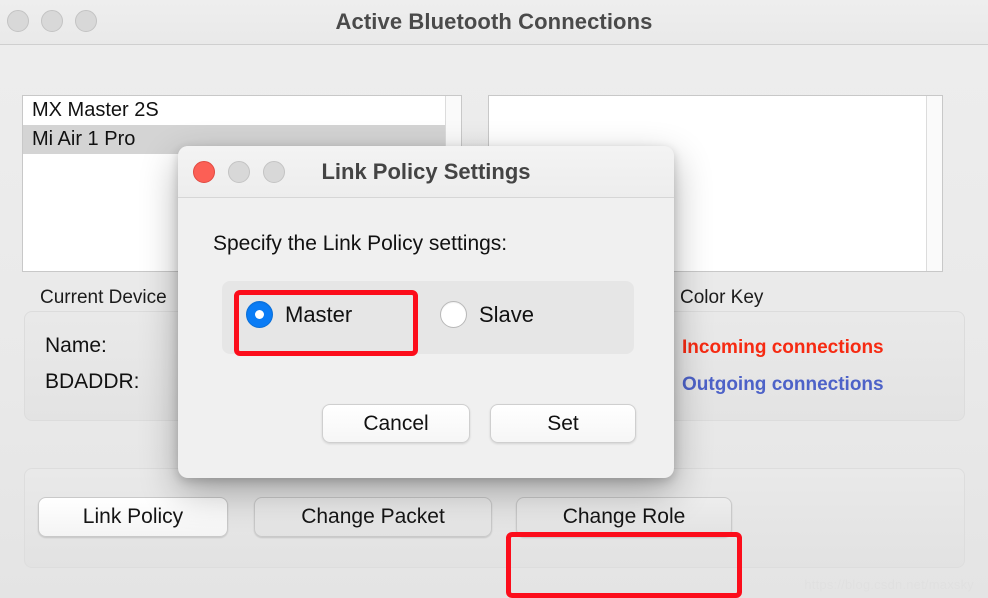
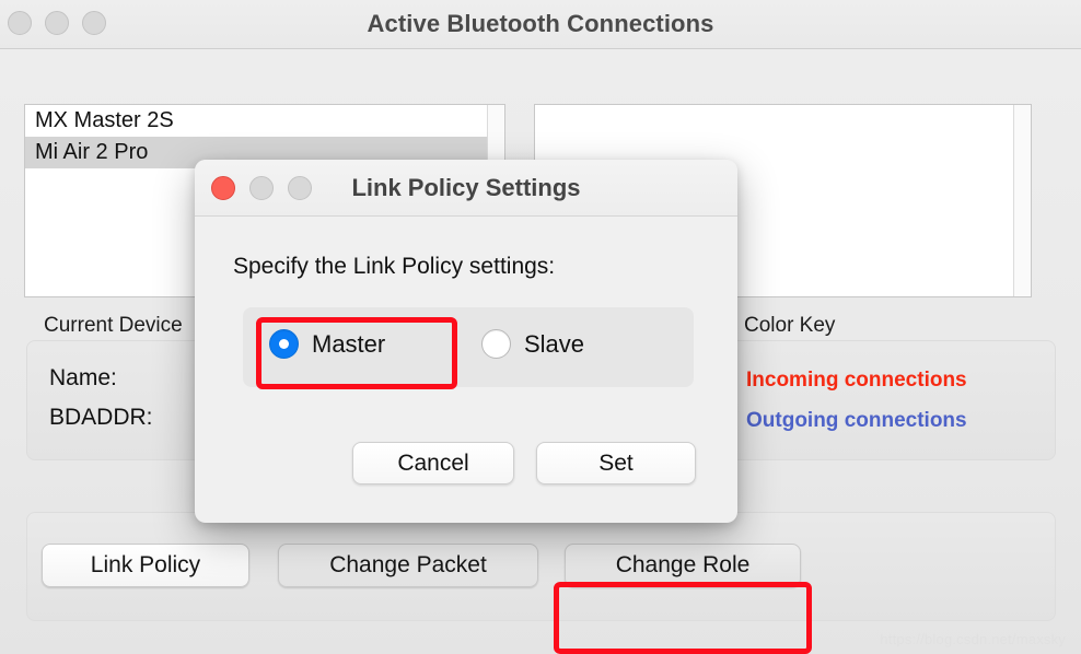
  Active Bluetooth Connections
  MX Master 2S
- Mi Air 1 Pro
+ Mi Air 2 Pro
  Current Device
  Name:
  BDADDR:
  Color Key
  Incoming connections
  Outgoing connections
  Link Policy
  Change Packet
  Change Role
  Link Policy Settings
  Specify the Link Policy settings:
  Master
  Slave
  Cancel
  Set
